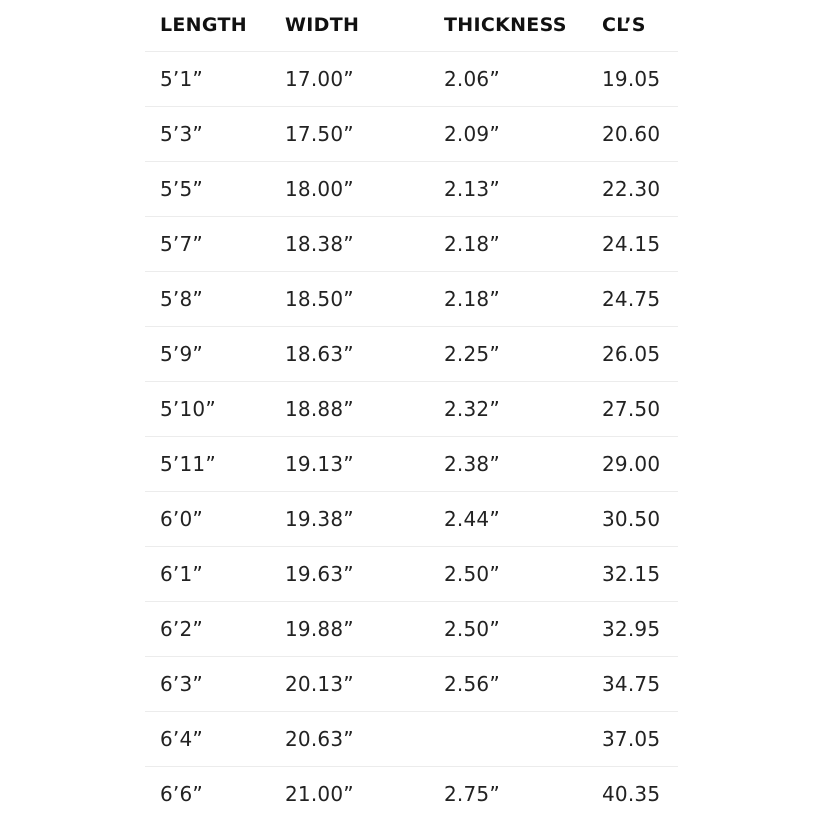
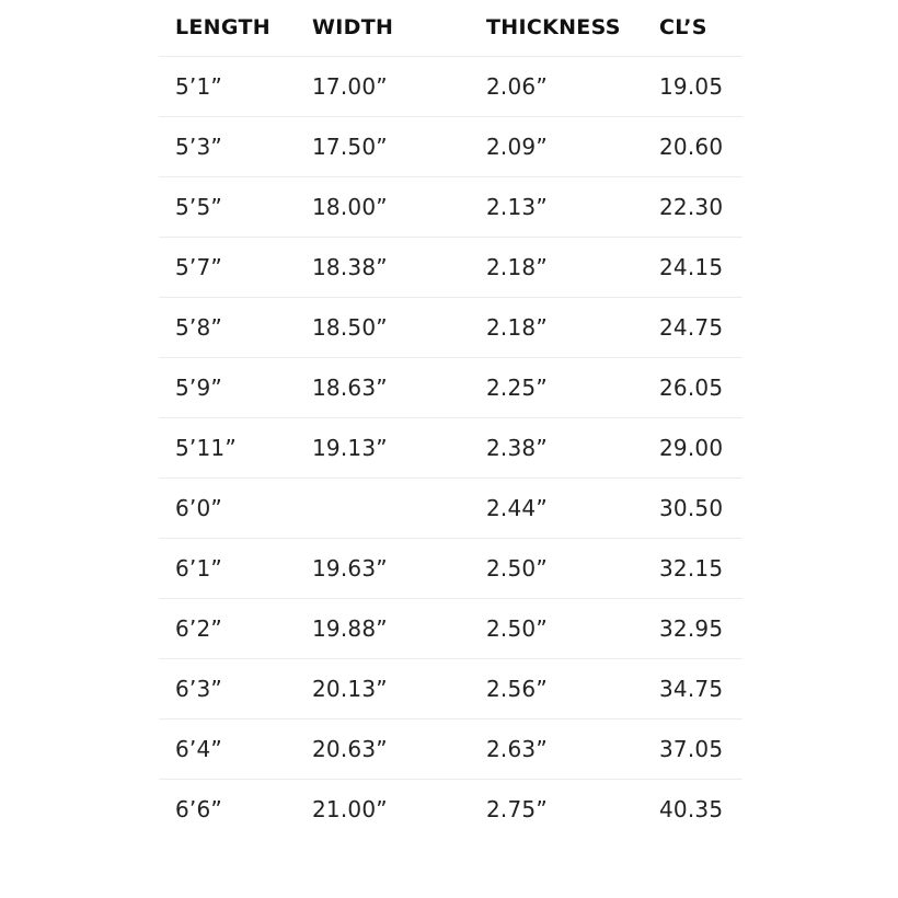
  LENGTH
  WIDTH
  THICKNESS
  CL’S
  5’1”
  17.00”
  2.06”
  19.05
  5’3”
  17.50”
  2.09”
  20.60
  5’5”
  18.00”
  2.13”
  22.30
  5’7”
  18.38”
  2.18”
  24.15
  5’8”
  18.50”
  2.18”
  24.75
  5’9”
  18.63”
  2.25”
  26.05
- 5’10”
- 18.88”
- 2.32”
- 27.50
  5’11”
  19.13”
  2.38”
  29.00
  6’0”
- 19.38”
  2.44”
  30.50
  6’1”
  19.63”
  2.50”
  32.15
  6’2”
  19.88”
  2.50”
  32.95
  6’3”
  20.13”
  2.56”
  34.75
  6’4”
  20.63”
+ 2.63”
  37.05
  6’6”
  21.00”
  2.75”
  40.35
